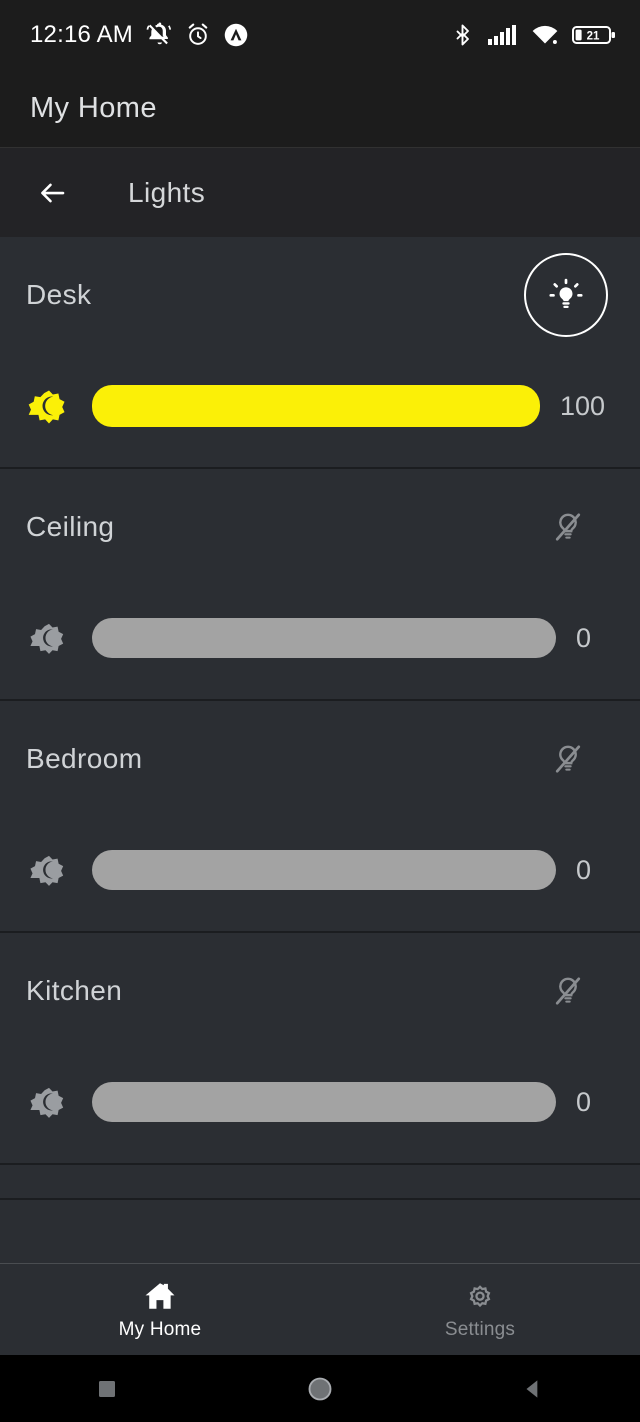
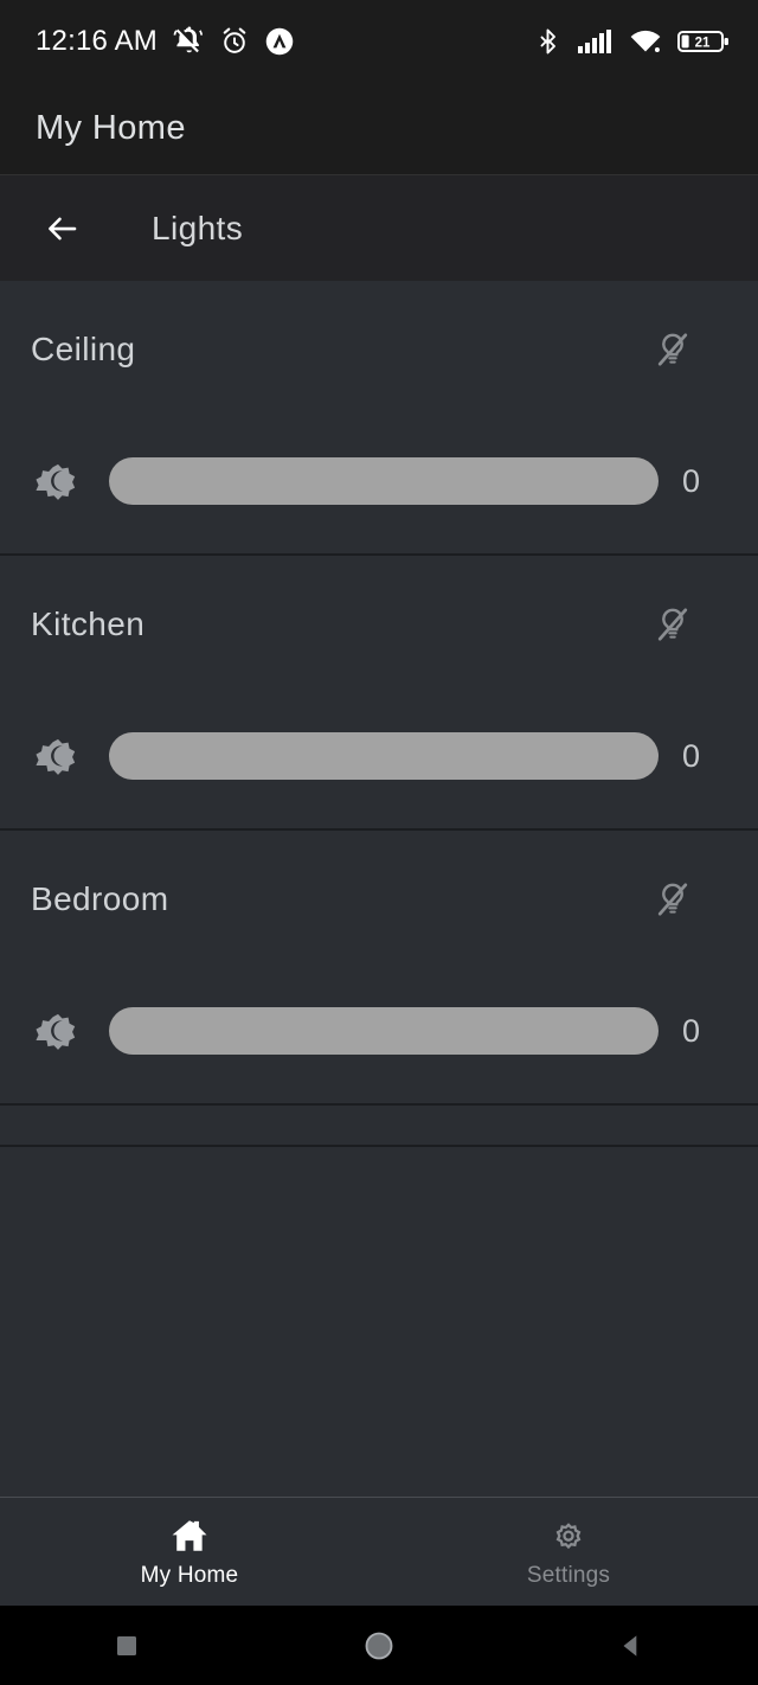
  12:16 AM
  21
  My Home
  Lights
- Desk
- 100
  Ceiling
  0
- Bedroom
+ Kitchen
  0
- Kitchen
+ Bedroom
  0
  My Home
  Settings
